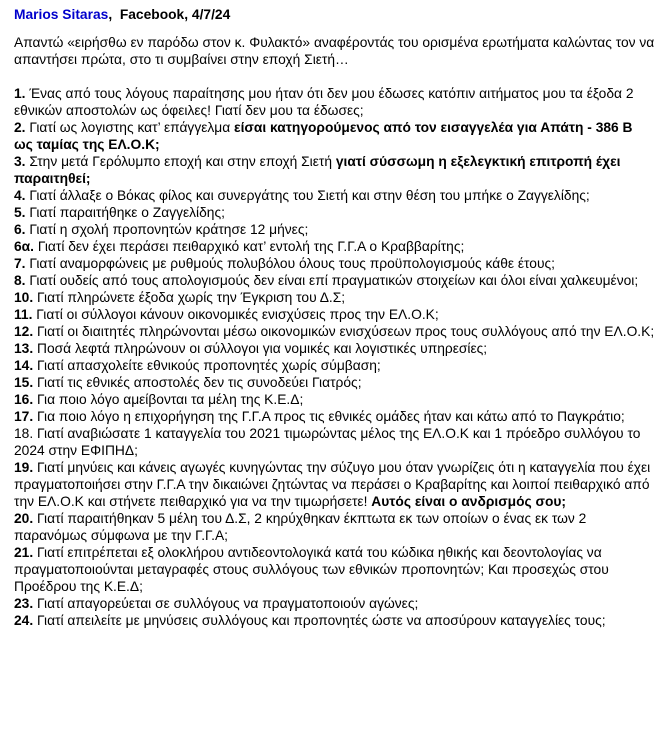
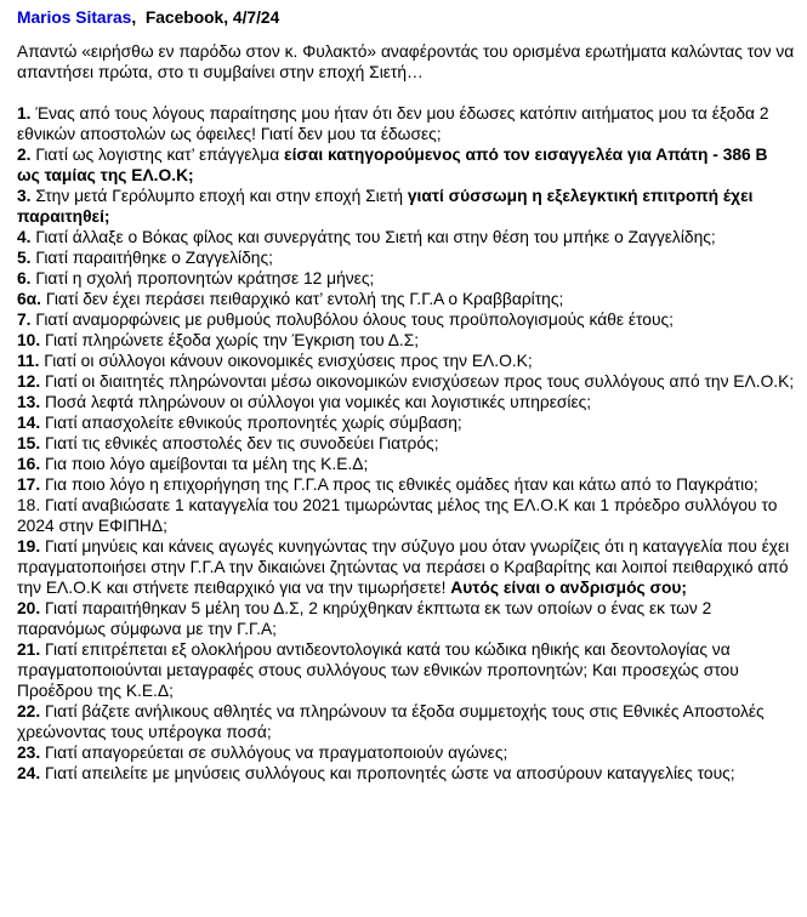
  Marios Sitaras, Facebook, 4/7/24
  Απαντώ «ειρήσθω εν παρόδω στον κ. Φυλακτό» αναφέροντάς του ορισμένα ερωτήματα καλώντας τον να απαντήσει πρώτα, στο τι συμβαίνει στην εποχή Σιετή…
  1. Ένας από τους λόγους παραίτησης μου ήταν ότι δεν μου έδωσες κατόπιν αιτήματος μου τα έξοδα 2 εθνικών αποστολών ως όφειλες! Γιατί δεν μου τα έδωσες;
  2. Γιατί ως λογιστης κατ’ επάγγελμα είσαι κατηγορούμενος από τον εισαγγελέα για Απάτη - 386 Β ως ταμίας της ΕΛ.Ο.Κ;
  3. Στην μετά Γερόλυμπο εποχή και στην εποχή Σιετή γιατί σύσσωμη η εξελεγκτική επιτροπή έχει παραιτηθεί;
  4. Γιατί άλλαξε ο Βόκας φίλος και συνεργάτης του Σιετή και στην θέση του μπήκε ο Ζαγγελίδης;
  5. Γιατί παραιτήθηκε ο Ζαγγελίδης;
  6. Γιατί η σχολή προπονητών κράτησε 12 μήνες;
  6α. Γιατί δεν έχει περάσει πειθαρχικό κατ’ εντολή της Γ.Γ.Α ο Κραββαρίτης;
  7. Γιατί αναμορφώνεις με ρυθμούς πολυβόλου όλους τους προϋπολογισμούς κάθε έτους;
- 8. Γιατί ουδείς από τους απολογισμούς δεν είναι επί πραγματικών στοιχείων και όλοι είναι χαλκευμένοι;
  10. Γιατί πληρώνετε έξοδα χωρίς την Έγκριση του Δ.Σ;
  11. Γιατί οι σύλλογοι κάνουν οικονομικές ενισχύσεις προς την ΕΛ.Ο.Κ;
  12. Γιατί οι διαιτητές πληρώνονται μέσω οικονομικών ενισχύσεων προς τους συλλόγους από την ΕΛ.Ο.Κ;
  13. Ποσά λεφτά πληρώνουν οι σύλλογοι για νομικές και λογιστικές υπηρεσίες;
  14. Γιατί απασχολείτε εθνικούς προπονητές χωρίς σύμβαση;
  15. Γιατί τις εθνικές αποστολές δεν τις συνοδεύει Γιατρός;
  16. Για ποιο λόγο αμείβονται τα μέλη της Κ.Ε.Δ;
  17. Για ποιο λόγο η επιχορήγηση της Γ.Γ.Α προς τις εθνικές ομάδες ήταν και κάτω από το Παγκράτιο;
  18. Γιατί αναβιώσατε 1 καταγγελία του 2021 τιμωρώντας μέλος της ΕΛ.Ο.Κ και 1 πρόεδρο συλλόγου το 2024 στην ΕΦΙΠΗΔ;
  19. Γιατί μηνύεις και κάνεις αγωγές κυνηγώντας την σύζυγο μου όταν γνωρίζεις ότι η καταγγελία που έχει πραγματοποιήσει στην Γ.Γ.Α την δικαιώνει ζητώντας να περάσει ο Κραβαρίτης και λοιποί πειθαρχικό από την ΕΛ.Ο.Κ και στήνετε πειθαρχικό για να την τιμωρήσετε! Αυτός είναι ο ανδρισμός σου;
  20. Γιατί παραιτήθηκαν 5 μέλη του Δ.Σ, 2 κηρύχθηκαν έκπτωτα εκ των οποίων ο ένας εκ των 2 παρανόμως σύμφωνα με την Γ.Γ.Α;
  21. Γιατί επιτρέπεται εξ ολοκλήρου αντιδεοντολογικά κατά του κώδικα ηθικής και δεοντολογίας να πραγματοποιούνται μεταγραφές στους συλλόγους των εθνικών προπονητών; Και προσεχώς στου Προέδρου της Κ.Ε.Δ;
+ 22. Γιατί βάζετε ανήλικους αθλητές να πληρώνουν τα έξοδα συμμετοχής τους στις Εθνικές Αποστολές χρεώνοντας τους υπέρογκα ποσά;
  23. Γιατί απαγορεύεται σε συλλόγους να πραγματοποιούν αγώνες;
  24. Γιατί απειλείτε με μηνύσεις συλλόγους και προπονητές ώστε να αποσύρουν καταγγελίες τους;
